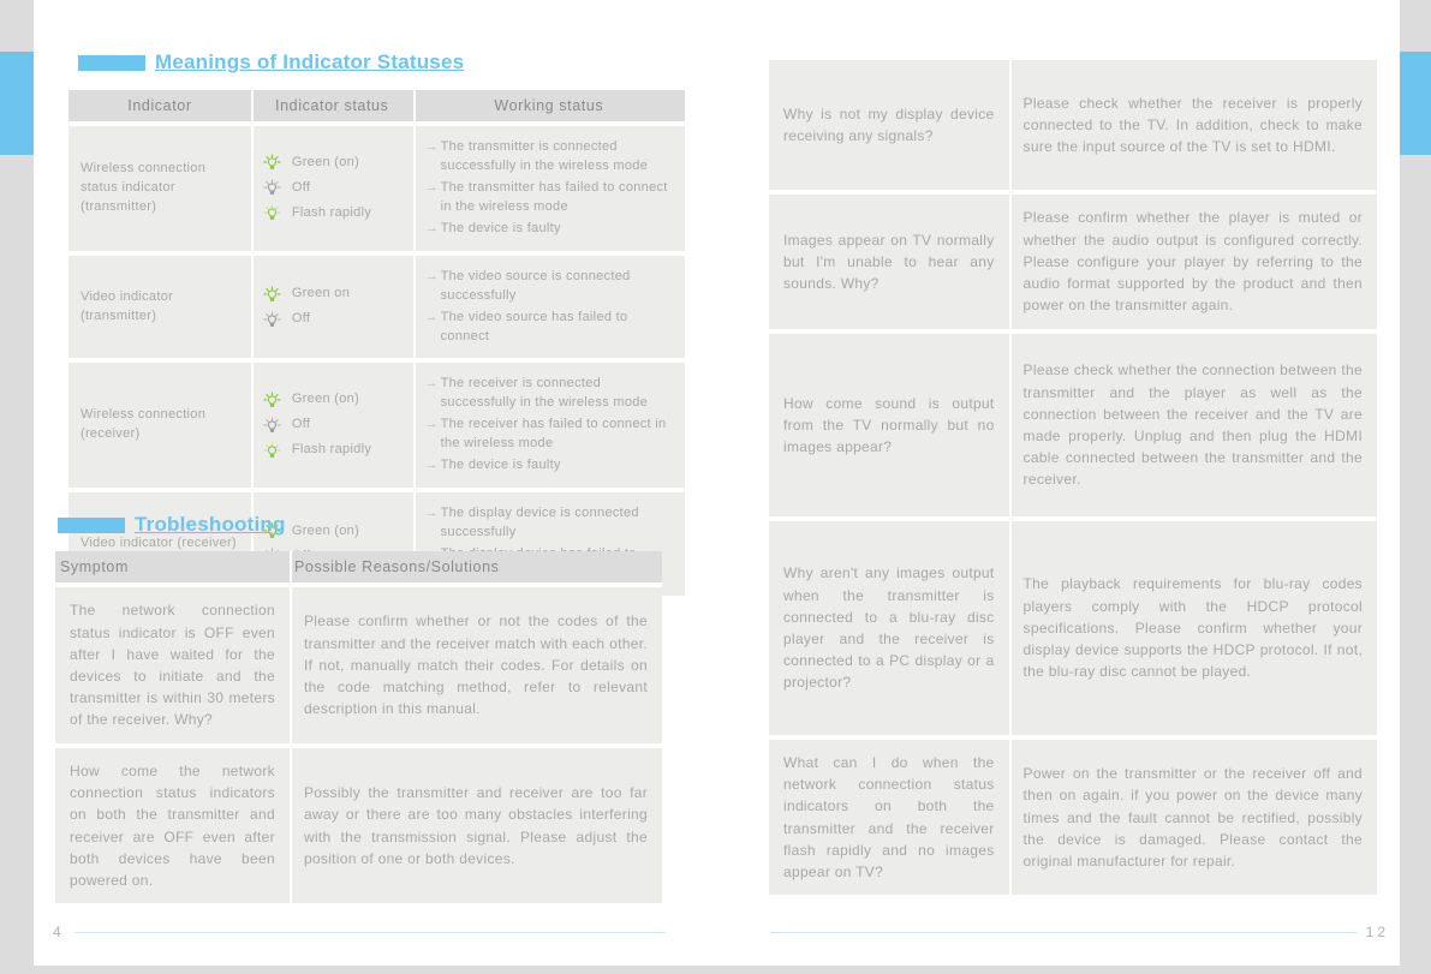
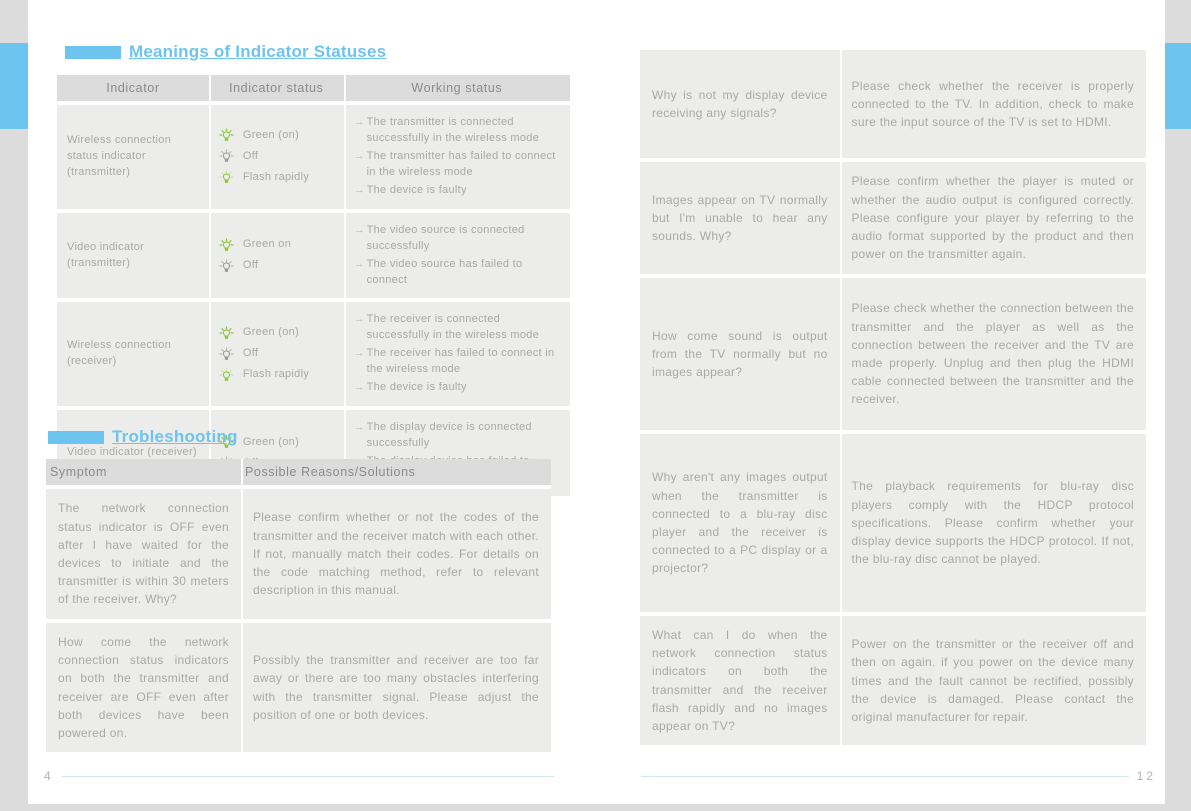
  Meanings of Indicator Statuses
  Indicator	Indicator status	Working status
  Wireless connection status indicator (transmitter)	Green (on) Off Flash rapidly	→ The transmitter is connected successfully in the wireless mode→ The transmitter has failed to connect in the wireless mode→ The device is faulty
  Video indicator (transmitter)	Green on Off	→ The video source is connected successfully→ The video source has failed to connect
  Wireless connection (receiver)	Green (on) Off Flash rapidly	→ The receiver is connected successfully in the wireless mode→ The receiver has failed to connect in the wireless mode→ The device is faulty
  Trobleshooting
  Symptom	Possible Reasons/Solutions
  The network connection status indicator is OFF even after I have waited for the devices to initiate and the transmitter is within 30 meters of the receiver. Why?	Please confirm whether or not the codes of the transmitter and the receiver match with each other. If not, manually match their codes. For details on the code matching method, refer to relevant description in this manual.
- How come the network connection status indicators on both the transmitter and receiver are OFF even after both devices have been powered on.	Possibly the transmitter and receiver are too far away or there are too many obstacles interfering with the transmission signal. Please adjust the position of one or both devices.
+ How come the network connection status indicators on both the transmitter and receiver are OFF even after both devices have been powered on.	Possibly the transmitter and receiver are too far away or there are too many obstacles interfering with the transmitter signal. Please adjust the position of one or both devices.
  4
  Why is not my display device receiving any signals?	Please check whether the receiver is properly connected to the TV. In addition, check to make sure the input source of the TV is set to HDMI.
  Images appear on TV normally but I'm unable to hear any sounds. Why?	Please confirm whether the player is muted or whether the audio output is configured correctly. Please configure your player by referring to the audio format supported by the product and then power on the transmitter again.
  How come sound is output from the TV normally but no images appear?	Please check whether the connection between the transmitter and the player as well as the connection between the receiver and the TV are made properly. Unplug and then plug the HDMI cable connected between the transmitter and the receiver.
- Why aren't any images output when the transmitter is connected to a blu-ray disc player and the receiver is connected to a PC display or a projector?	The playback requirements for blu-ray codes players comply with the HDCP protocol specifications. Please confirm whether your display device supports the HDCP protocol. If not, the blu-ray disc cannot be played.
+ Why aren't any images output when the transmitter is connected to a blu-ray disc player and the receiver is connected to a PC display or a projector?	The playback requirements for blu-ray disc players comply with the HDCP protocol specifications. Please confirm whether your display device supports the HDCP protocol. If not, the blu-ray disc cannot be played.
  What can I do when the network connection status indicators on both the transmitter and the receiver flash rapidly and no images appear on TV?	Power on the transmitter or the receiver off and then on again. if you power on the device many times and the fault cannot be rectified, possibly the device is damaged. Please contact the original manufacturer for repair.
  12
